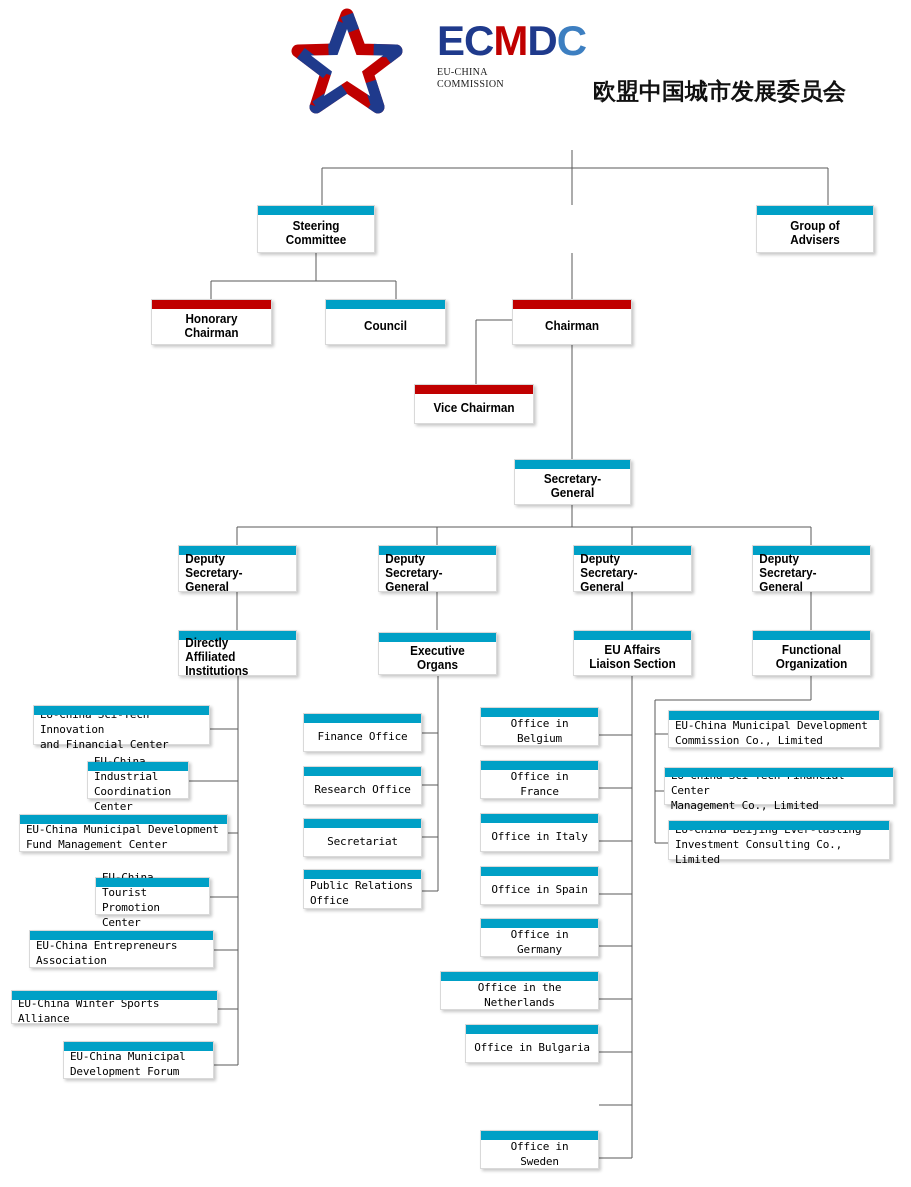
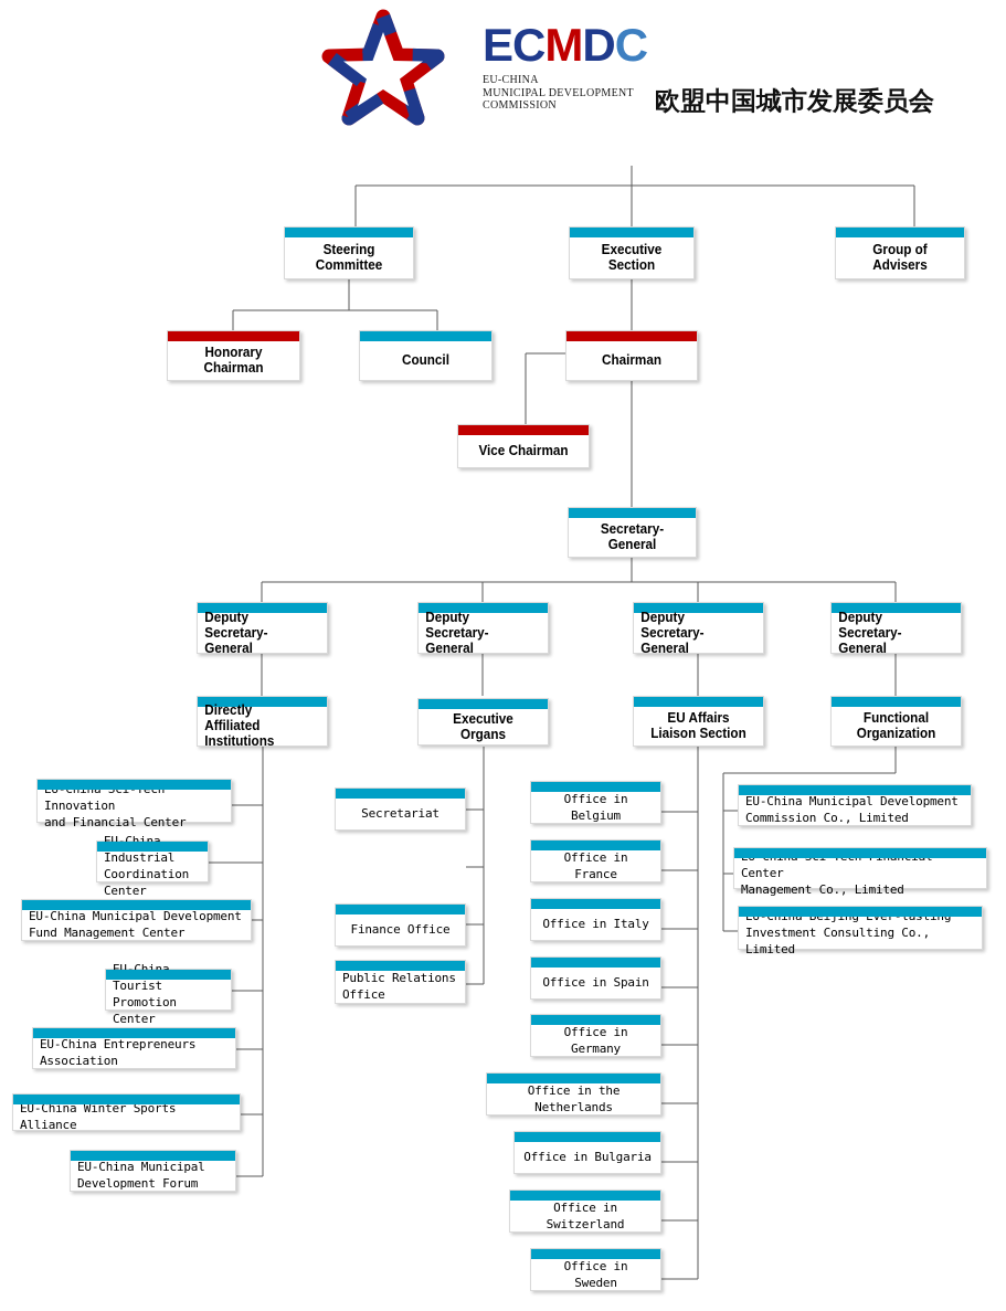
  ECMDC
  EU-CHINA
+ MUNICIPAL DEVELOPMENT
  COMMISSION
  欧盟中国城市发展委员会
  Steering Committee
+ Executive Section
  Group of Advisers
  Honorary Chairman
  Council
  Chairman
  Vice Chairman
  Secretary-General
  Deputy
  Secretary-General
  Deputy
  Secretary-General
  Deputy
  Secretary-General
  Deputy
  Secretary-General
  Directly
  Affiliated Institutions
  Executive Organs
  EU Affairs
  Liaison Section
  Functional
  Organization
  and Financial Center
  Coordination Center
  EU-China Municipal Development
  Fund Management Center
  Promotion Center
  EU-China Entrepreneurs
  Association
  EU-China Winter Sports Alliance
  EU-China Municipal
  Development Forum
- Finance Office
+ Secretariat
- Research Office
- Secretariat
+ Finance Office
  Public Relations
  Office
  Office in Belgium
  Office in France
  Office in Italy
  Office in Spain
  Office in Germany
  Office in the Netherlands
  Office in Bulgaria
+ Office in Switzerland
  Office in Sweden
  EU-China Municipal Development
  Commission Co., Limited
  Management Co., Limited
  Investment Consulting Co., Limited
